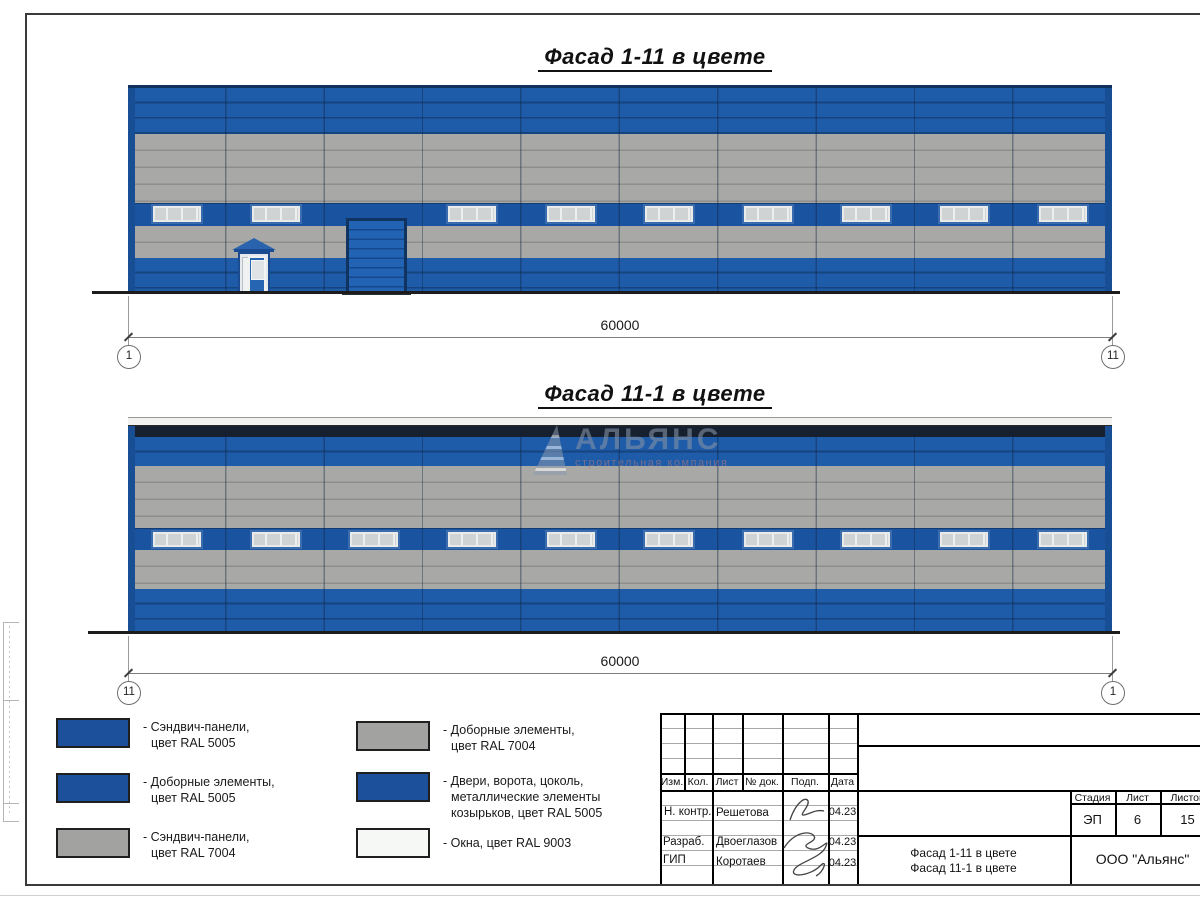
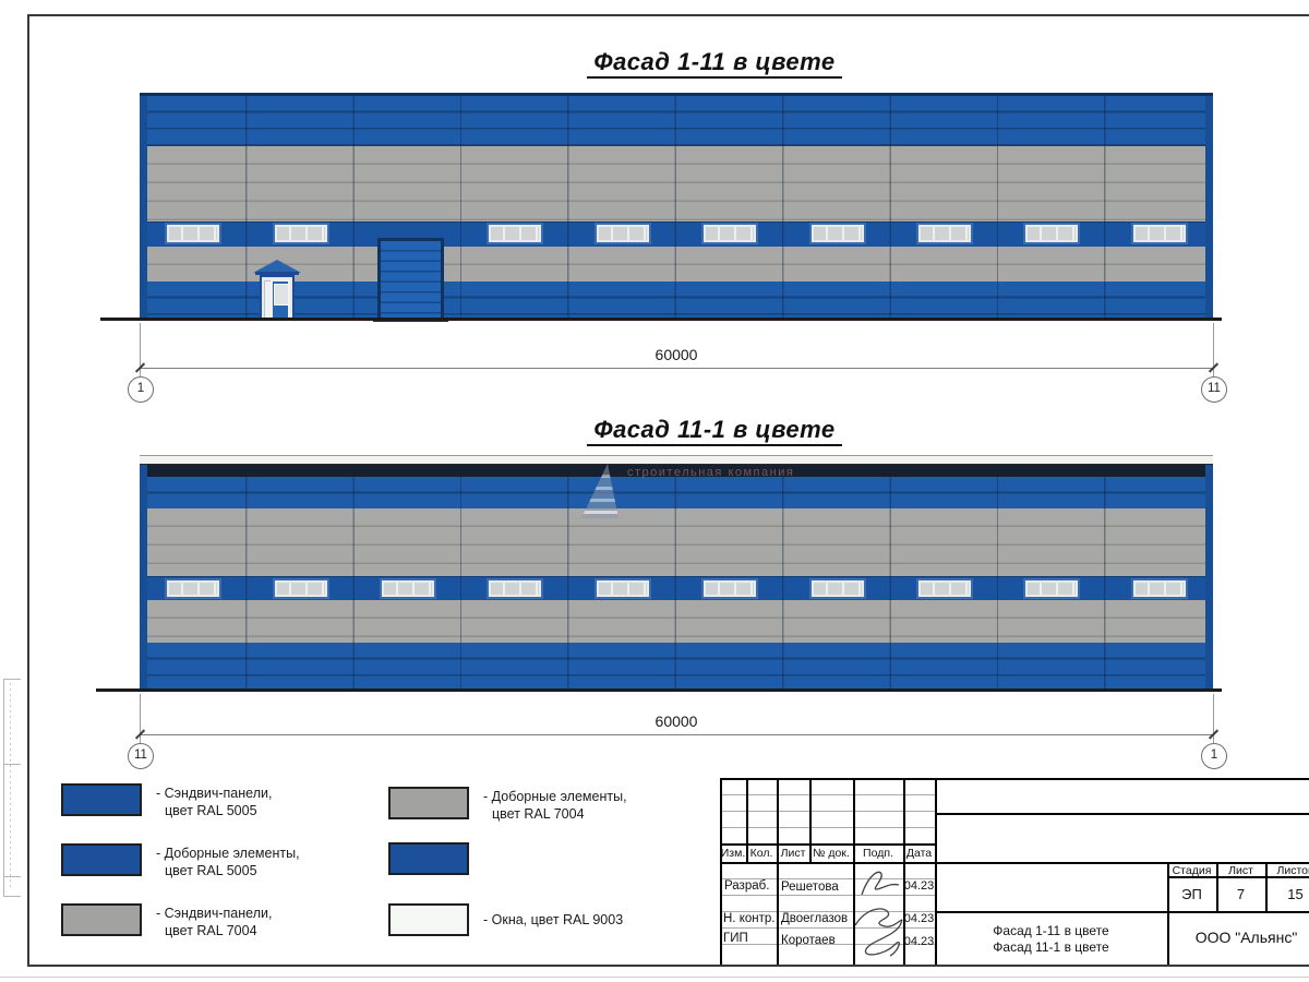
  Фасад 1-11 в цвете
  60000
  1
  11
  Фасад 11-1 в цвете
  60000
  11
  1
- АЛЬЯНС
  строительная компания
  - Сэндвич-панели,
  цвет RAL 5005
  - Доборные элементы,
  цвет RAL 5005
  - Сэндвич-панели,
  цвет RAL 7004
  - Доборные элементы,
  цвет RAL 7004
- - Двери, ворота, цоколь,
- металлические элементы
- козырьков, цвет RAL 5005
  - Окна, цвет RAL 9003
  Изм.
  Кол.
  Лист
  № док.
  Подп.
  Дата
- Н. контр.
+ Разраб.
  Решетова
  04.23
- Разраб.
+ Н. контр.
  Двоеглазов
  04.23
  ГИП
  Коротаев
  04.23
  Фасад 1-11 в цвете
  Фасад 11-1 в цвете
  Стадия
  Лист
  Листо
  ЭП
- 6
+ 7
  15
  ООО "Альянс"
